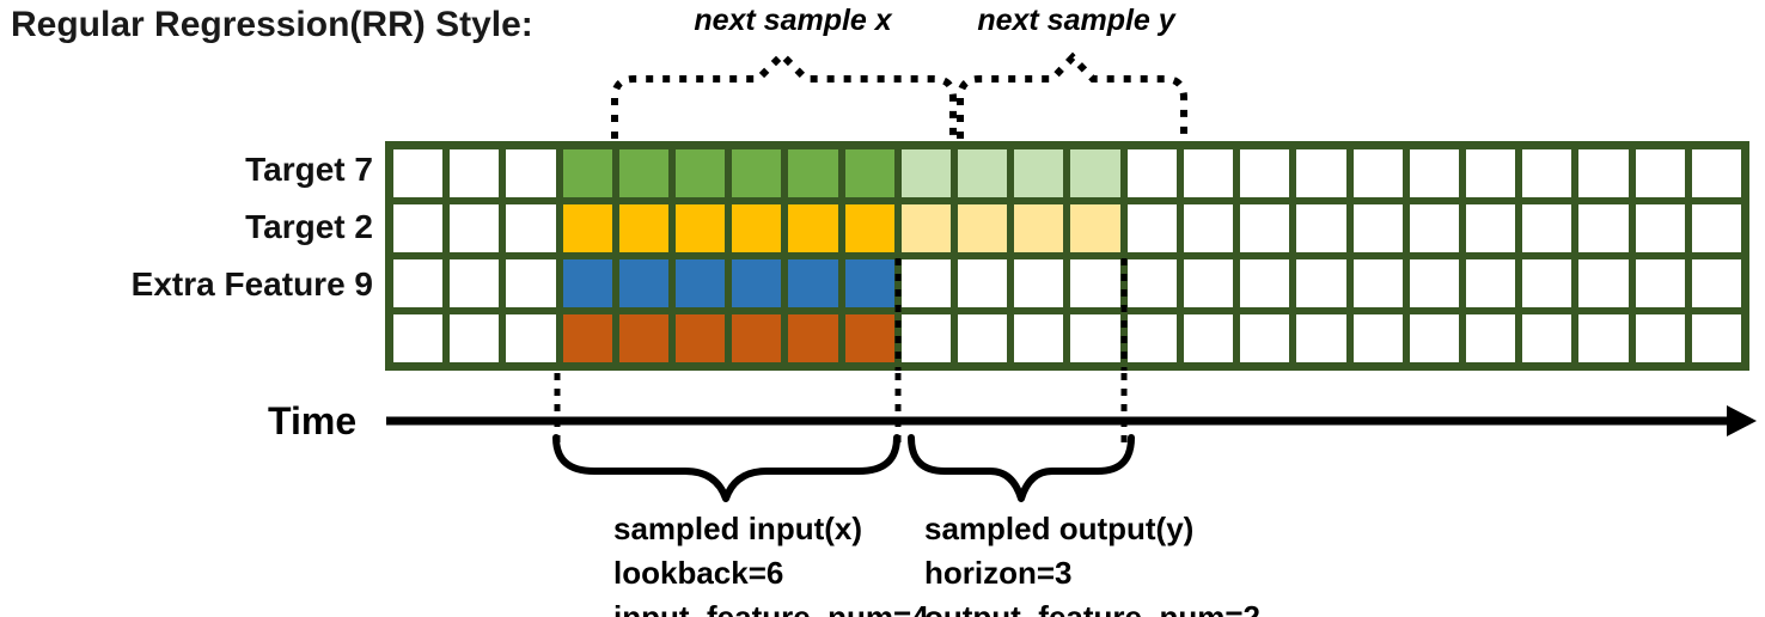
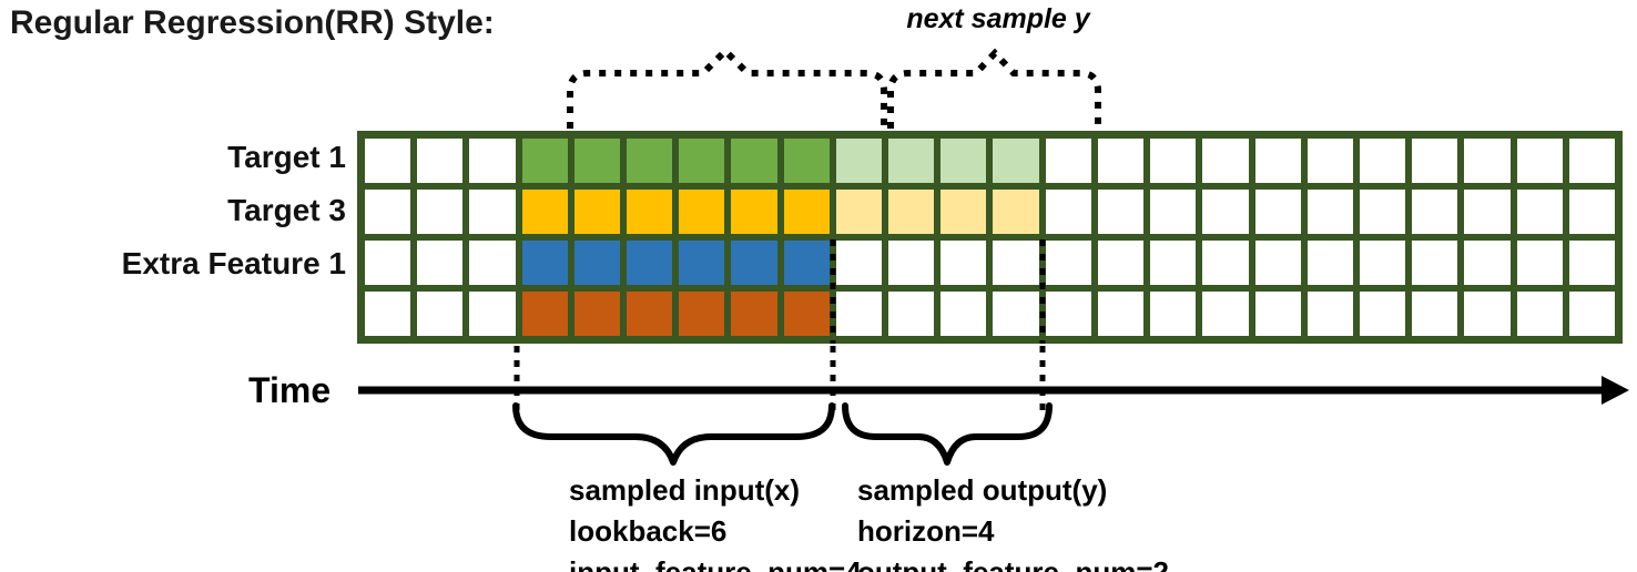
  Regular Regression(RR) Style:
- next sample x
  next sample y
- Target 7
+ Target 1
- Target 2
+ Target 3
- Extra Feature 9
+ Extra Feature 1
  Time
  sampled input(x)
  lookback=6
  sampled output(y)
- horizon=3
+ horizon=4
